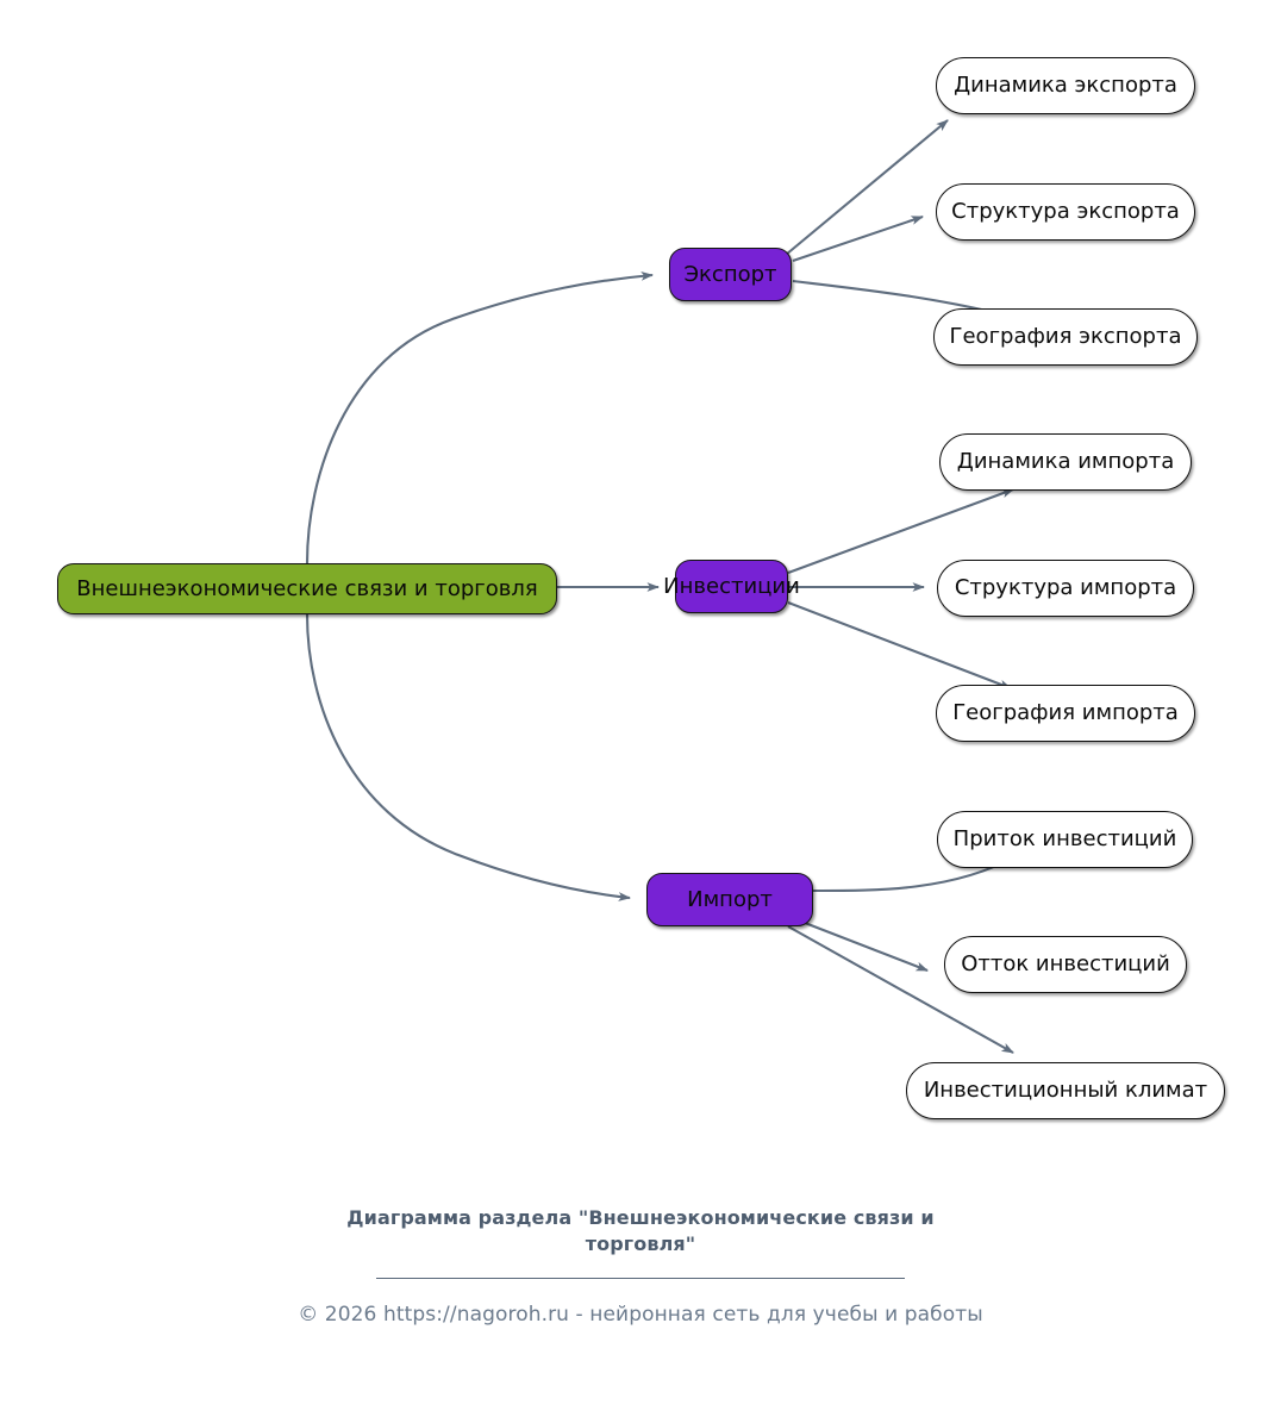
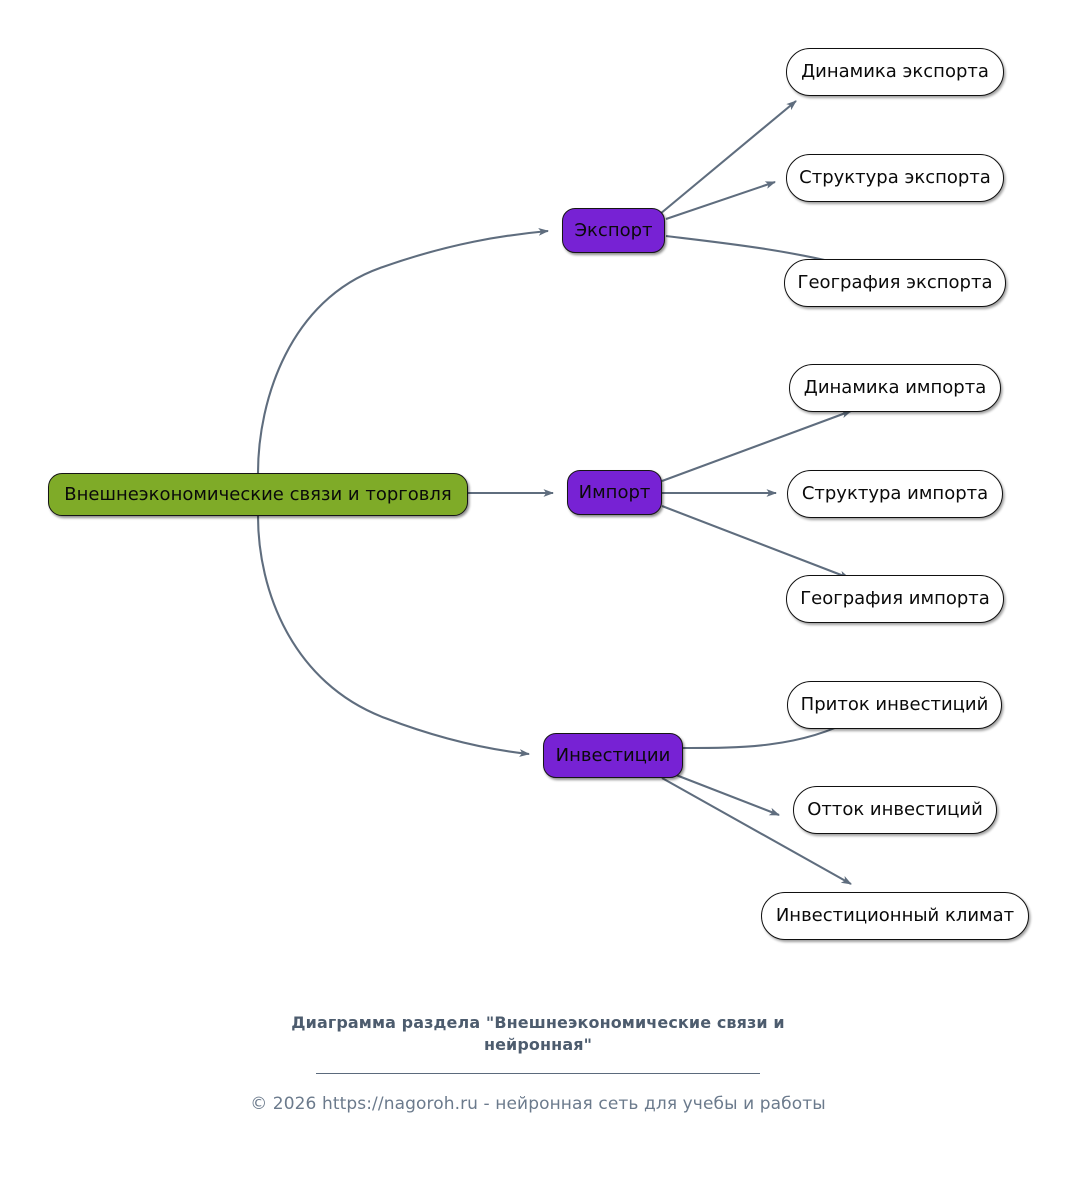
  Внешнеэкономические связи и торговля
  Экспорт
  Динамика экспорта
  Структура экспорта
  География экспорта
- Инвестиции
+ Импорт
  Динамика импорта
  Структура импорта
  География импорта
- Импорт
+ Инвестиции
  Приток инвестиций
  Отток инвестиций
  Инвестиционный климат
- Диаграмма раздела "Внешнеэкономические связи и торговля"
+ Диаграмма раздела "Внешнеэкономические связи и нейронная"
  © 2026 https://nagoroh.ru - нейронная сеть для учебы и работы
